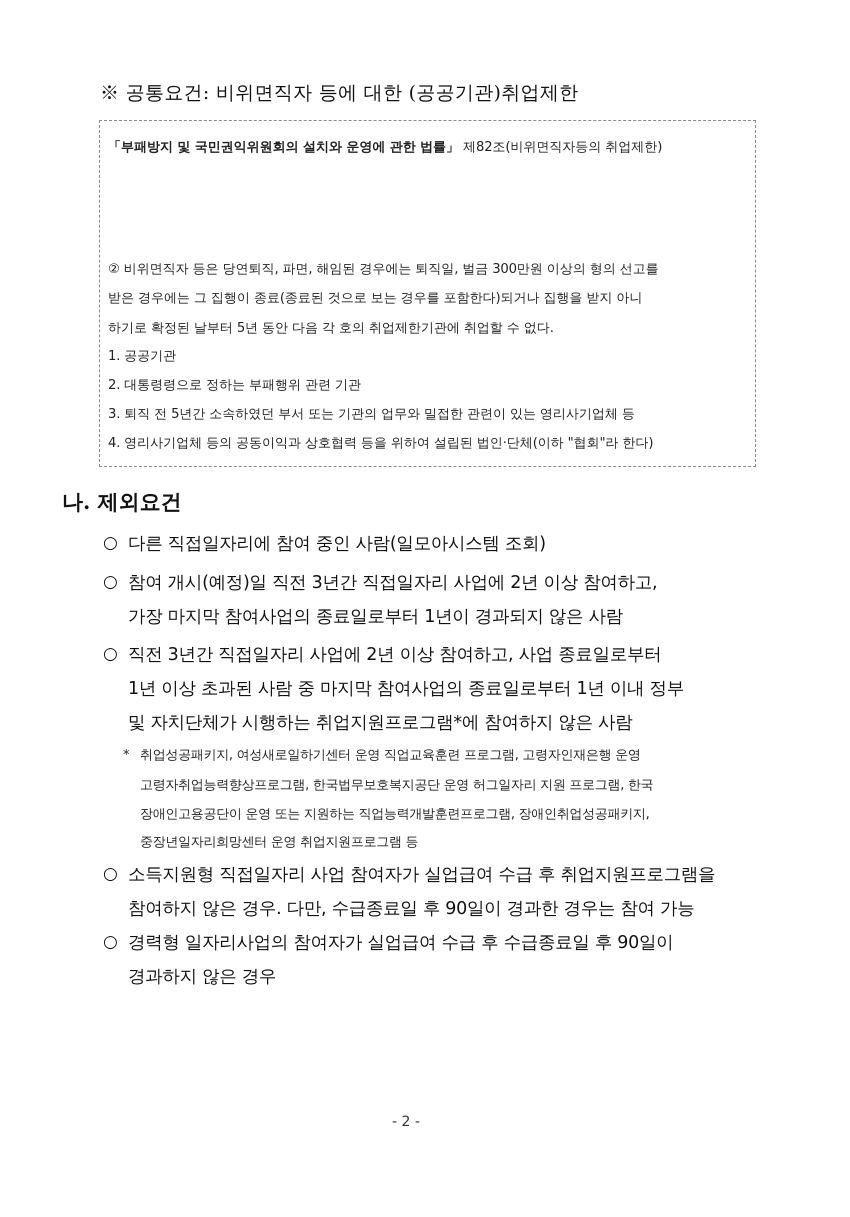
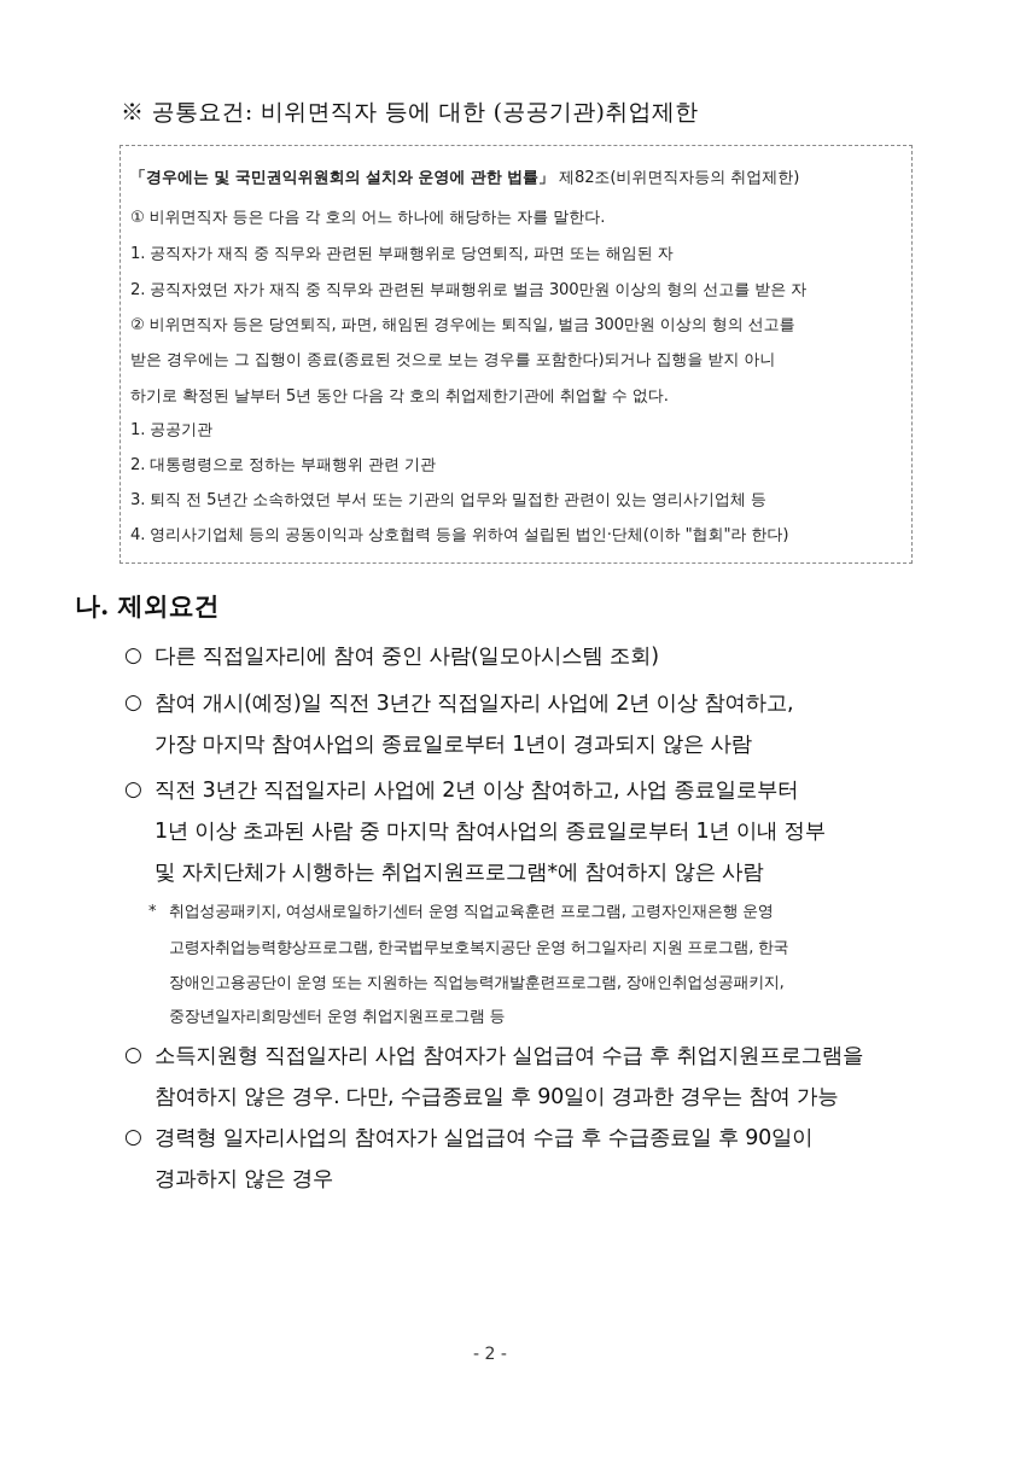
  ※ 공통요건: 비위면직자 등에 대한 (공공기관)취업제한
- 「부패방지 및 국민권익위원회의 설치와 운영에 관한 법률」 제82조(비위면직자등의 취업제한)
+ 「경우에는 및 국민권익위원회의 설치와 운영에 관한 법률」 제82조(비위면직자등의 취업제한)
+ ① 비위면직자 등은 다음 각 호의 어느 하나에 해당하는 자를 말한다.
+ 1. 공직자가 재직 중 직무와 관련된 부패행위로 당연퇴직, 파면 또는 해임된 자
+ 2. 공직자였던 자가 재직 중 직무와 관련된 부패행위로 벌금 300만원 이상의 형의 선고를 받은 자
  ② 비위면직자 등은 당연퇴직, 파면, 해임된 경우에는 퇴직일, 벌금 300만원 이상의 형의 선고를
  받은 경우에는 그 집행이 종료(종료된 것으로 보는 경우를 포함한다)되거나 집행을 받지 아니
  하기로 확정된 날부터 5년 동안 다음 각 호의 취업제한기관에 취업할 수 없다.
  1. 공공기관
  2. 대통령령으로 정하는 부패행위 관련 기관
  3. 퇴직 전 5년간 소속하였던 부서 또는 기관의 업무와 밀접한 관련이 있는 영리사기업체 등
  4. 영리사기업체 등의 공동이익과 상호협력 등을 위하여 설립된 법인·단체(이하 "협회"라 한다)
  나. 제외요건
  ○
  다른 직접일자리에 참여 중인 사람(일모아시스템 조회)
  ○
  참여 개시(예정)일 직전 3년간 직접일자리 사업에 2년 이상 참여하고,
  가장 마지막 참여사업의 종료일로부터 1년이 경과되지 않은 사람
  ○
  직전 3년간 직접일자리 사업에 2년 이상 참여하고, 사업 종료일로부터
  1년 이상 초과된 사람 중 마지막 참여사업의 종료일로부터 1년 이내 정부
  및 자치단체가 시행하는 취업지원프로그램*에 참여하지 않은 사람
  *
  취업성공패키지, 여성새로일하기센터 운영 직업교육훈련 프로그램, 고령자인재은행 운영
  고령자취업능력향상프로그램, 한국법무보호복지공단 운영 허그일자리 지원 프로그램, 한국
  장애인고용공단이 운영 또는 지원하는 직업능력개발훈련프로그램, 장애인취업성공패키지,
  중장년일자리희망센터 운영 취업지원프로그램 등
  ○
  소득지원형 직접일자리 사업 참여자가 실업급여 수급 후 취업지원프로그램을
  참여하지 않은 경우. 다만, 수급종료일 후 90일이 경과한 경우는 참여 가능
  ○
  경력형 일자리사업의 참여자가 실업급여 수급 후 수급종료일 후 90일이
  경과하지 않은 경우
  - 2 -
